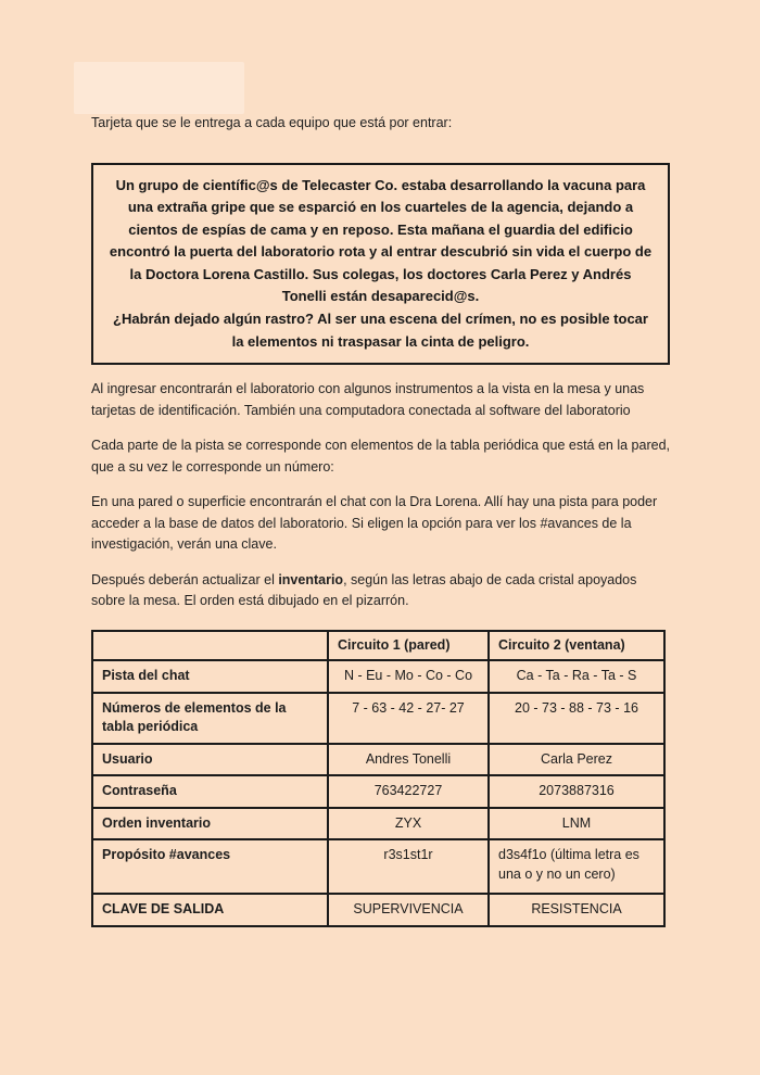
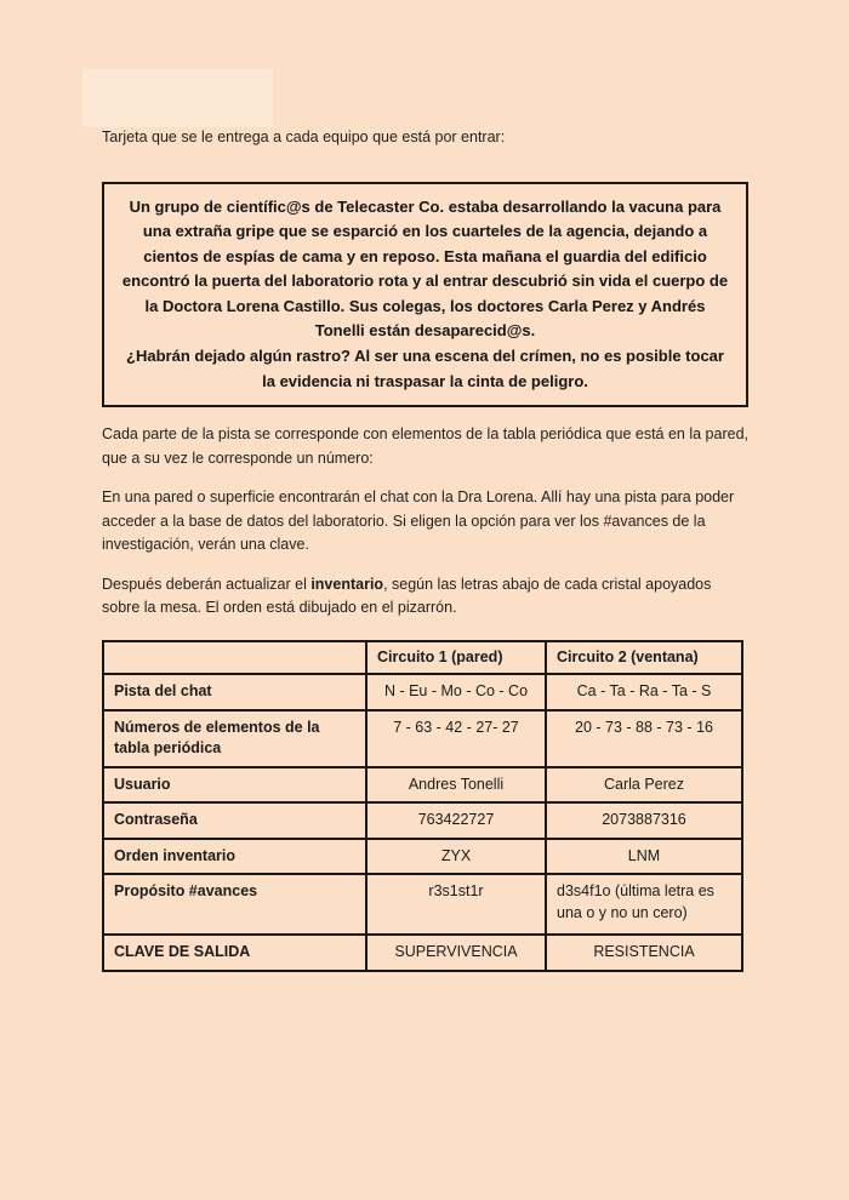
  Tarjeta que se le entrega a cada equipo que está por entrar:
  Un grupo de científic@s de Telecaster Co. estaba desarrollando la vacuna para una extraña gripe que se esparció en los cuarteles de la agencia, dejando a cientos de espías de cama y en reposo. Esta mañana el guardia del edificio encontró la puerta del laboratorio rota y al entrar descubrió sin vida el cuerpo de la Doctora Lorena Castillo. Sus colegas, los doctores Carla Perez y Andrés Tonelli están desaparecid@s.
- ¿Habrán dejado algún rastro? Al ser una escena del crímen, no es posible tocar la elementos ni traspasar la cinta de peligro.
+ ¿Habrán dejado algún rastro? Al ser una escena del crímen, no es posible tocar la evidencia ni traspasar la cinta de peligro.
- Al ingresar encontrarán el laboratorio con algunos instrumentos a la vista en la mesa y unas tarjetas de identificación. También una computadora conectada al software del laboratorio
  Cada parte de la pista se corresponde con elementos de la tabla periódica que está en la pared, que a su vez le corresponde un número:
  En una pared o superficie encontrarán el chat con la Dra Lorena. Allí hay una pista para poder acceder a la base de datos del laboratorio. Si eligen la opción para ver los #avances de la investigación, verán una clave.
  Después deberán actualizar el inventario, según las letras abajo de cada cristal apoyados sobre la mesa. El orden está dibujado en el pizarrón.
  	Circuito 1 (pared)	Circuito 2 (ventana)
  Pista del chat	N - Eu - Mo - Co - Co	Ca - Ta - Ra - Ta - S
  Números de elementos de la tabla periódica	7 - 63 - 42 - 27- 27	20 - 73 - 88 - 73 - 16
  Usuario	Andres Tonelli	Carla Perez
  Contraseña	763422727	2073887316
  Orden inventario	ZYX	LNM
  Propósito #avances	r3s1st1r	d3s4f1o (última letra es una o y no un cero)
  CLAVE DE SALIDA	SUPERVIVENCIA	RESISTENCIA
